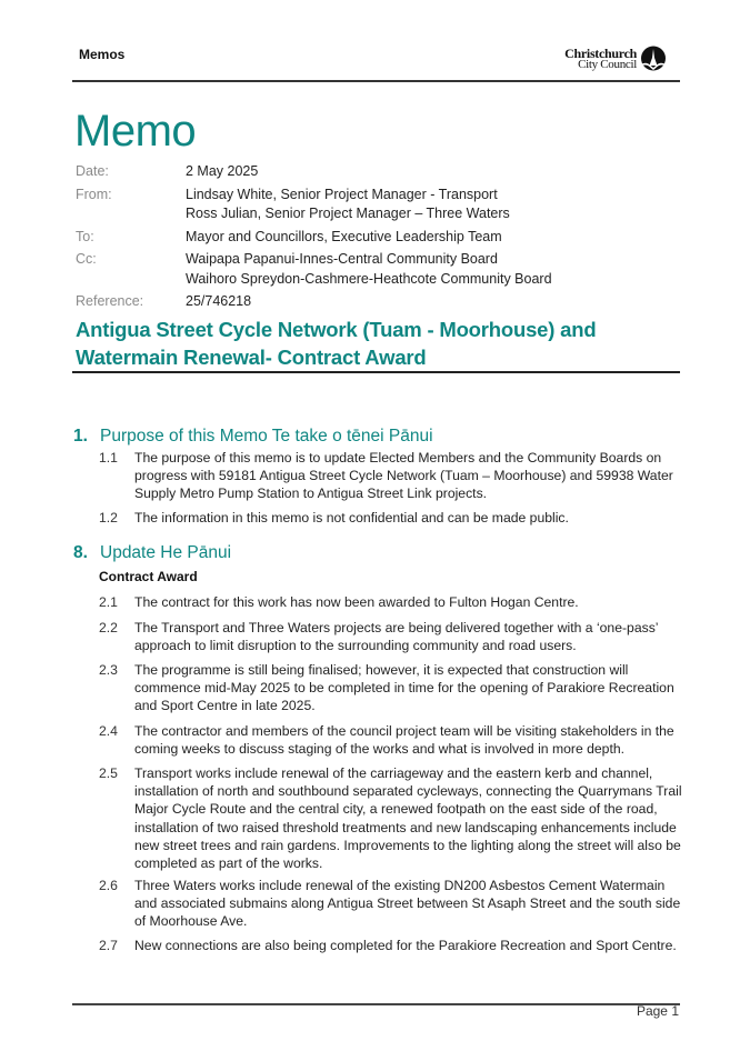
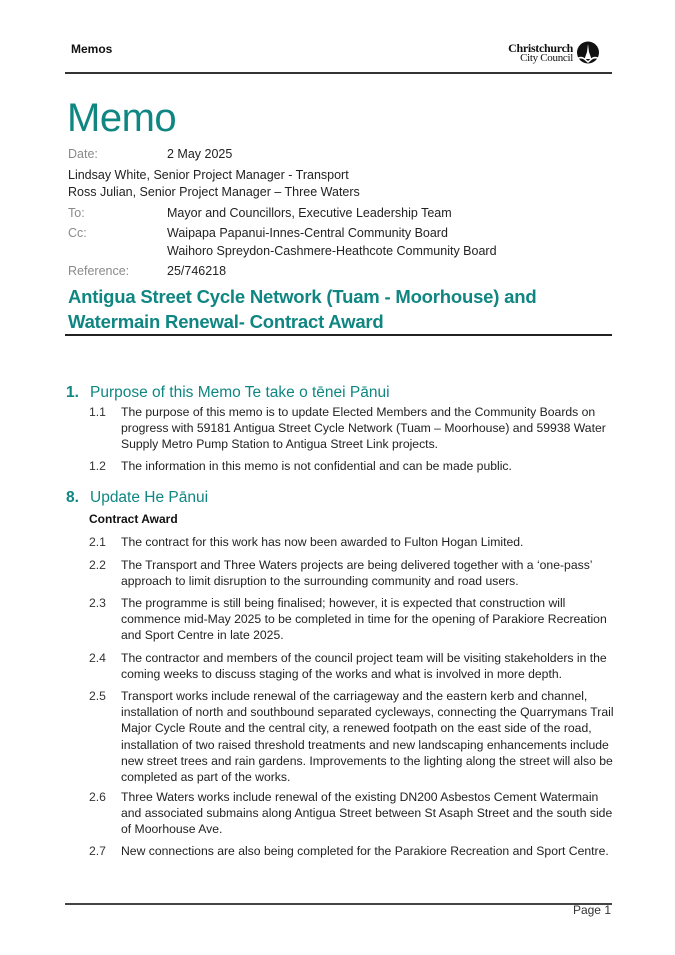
  Memos
  Christchurch
  City Council
  Memo
  Date:
  2 May 2025
- From:
  Lindsay White, Senior Project Manager - Transport
  Ross Julian, Senior Project Manager – Three Waters
  To:
  Mayor and Councillors, Executive Leadership Team
  Cc:
  Waipapa Papanui-Innes-Central Community Board
  Waihoro Spreydon-Cashmere-Heathcote Community Board
  Reference:
  25/746218
  Antigua Street Cycle Network (Tuam - Moorhouse) and
  Watermain Renewal- Contract Award
  1.
  Purpose of this Memo Te take o tēnei Pānui
  1.1
  The purpose of this memo is to update Elected Members and the Community Boards on progress with 59181 Antigua Street Cycle Network (Tuam – Moorhouse) and 59938 Water Supply Metro Pump Station to Antigua Street Link projects.
  1.2
  The information in this memo is not confidential and can be made public.
  8.
  Update He Pānui
  Contract Award
  2.1
- The contract for this work has now been awarded to Fulton Hogan Centre.
+ The contract for this work has now been awarded to Fulton Hogan Limited.
  2.2
  The Transport and Three Waters projects are being delivered together with a ‘one-pass’ approach to limit disruption to the surrounding community and road users.
  2.3
  The programme is still being finalised; however, it is expected that construction will commence mid-May 2025 to be completed in time for the opening of Parakiore Recreation and Sport Centre in late 2025.
  2.4
  The contractor and members of the council project team will be visiting stakeholders in the coming weeks to discuss staging of the works and what is involved in more depth.
  2.5
  Transport works include renewal of the carriageway and the eastern kerb and channel, installation of north and southbound separated cycleways, connecting the Quarrymans Trail Major Cycle Route and the central city, a renewed footpath on the east side of the road, installation of two raised threshold treatments and new landscaping enhancements include new street trees and rain gardens. Improvements to the lighting along the street will also be completed as part of the works.
  2.6
  Three Waters works include renewal of the existing DN200 Asbestos Cement Watermain and associated submains along Antigua Street between St Asaph Street and the south side of Moorhouse Ave.
  2.7
  New connections are also being completed for the Parakiore Recreation and Sport Centre.
  Page 1
